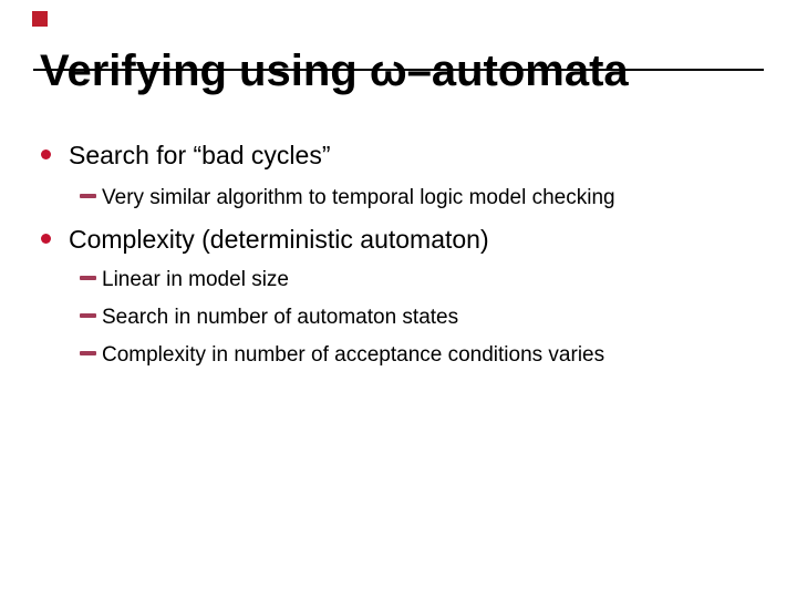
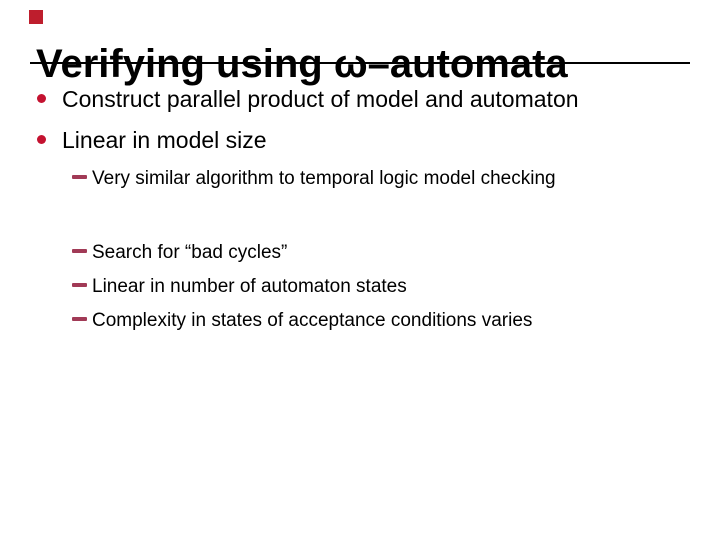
+ Construct parallel product of model and automaton
- Search for “bad cycles”
+ Linear in model size
  Very similar algorithm to temporal logic model checking
- Complexity (deterministic automaton)
- Linear in model size
+ Search for “bad cycles”
- Search in number of automaton states
+ Linear in number of automaton states
- Complexity in number of acceptance conditions varies
+ Complexity in states of acceptance conditions varies
